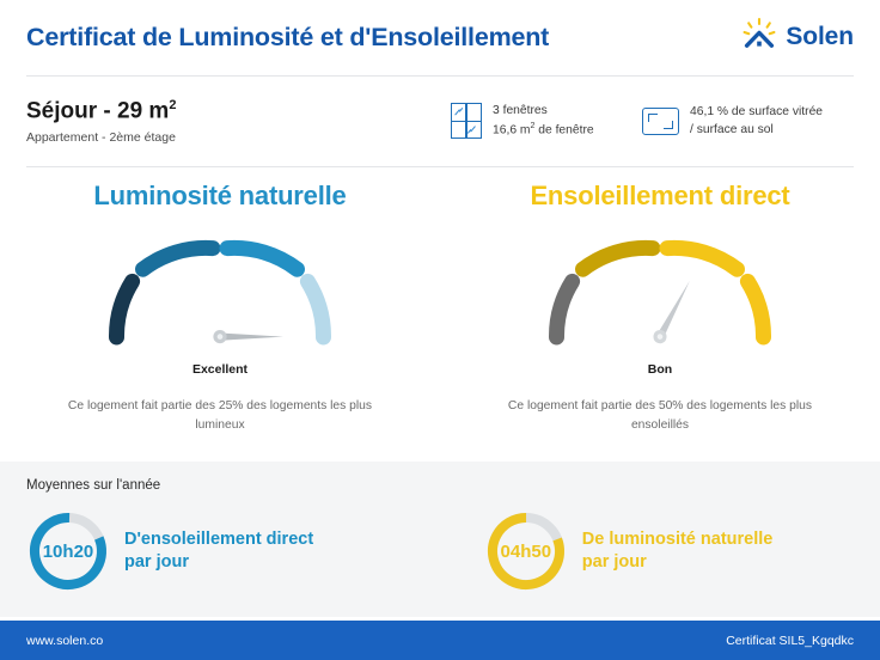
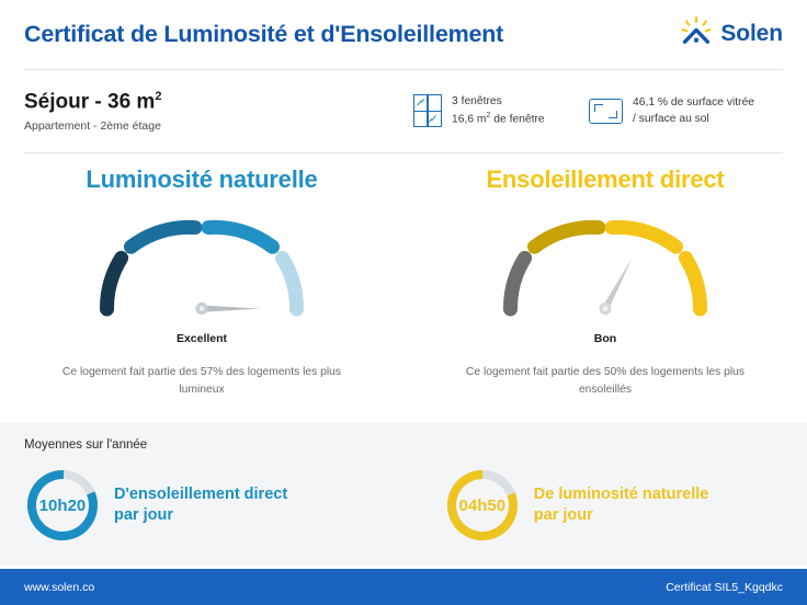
  Certificat de Luminosité et d'Ensoleillement
  Solen
- Séjour - 29 m2
+ Séjour - 36 m2
  Appartement - 2ème étage
  3 fenêtres
  16,6 m de fenêtre
  46,1 % de surface vitrée
  / surface au sol
  Luminosité naturelle
  Excellent
- Ce logement fait partie des 25% des logements les plus lumineux
+ Ce logement fait partie des 57% des logements les plus lumineux
  Ensoleillement direct
  Bon
  Ce logement fait partie des 50% des logements les plus ensoleillés
  Moyennes sur l'année
  10h20
  D'ensoleillement direct
  par jour
  04h50
  De luminosité naturelle
  par jour
  www.solen.co
  Certificat SIL5_Kgqdkc
